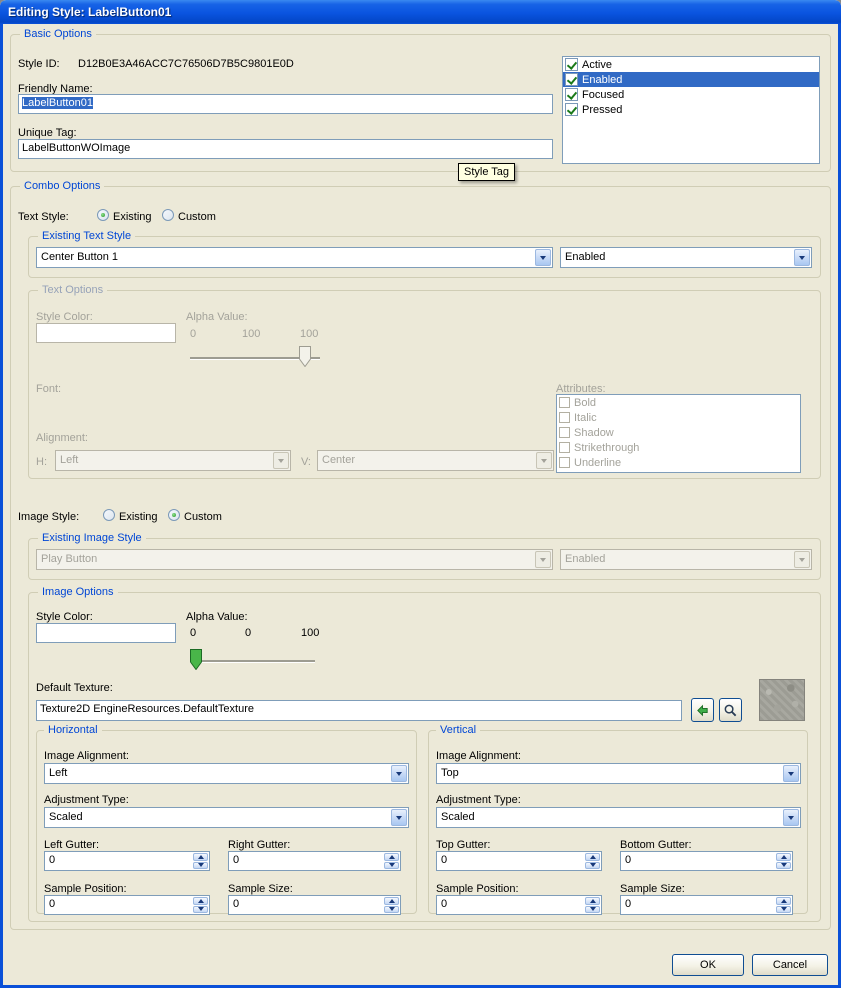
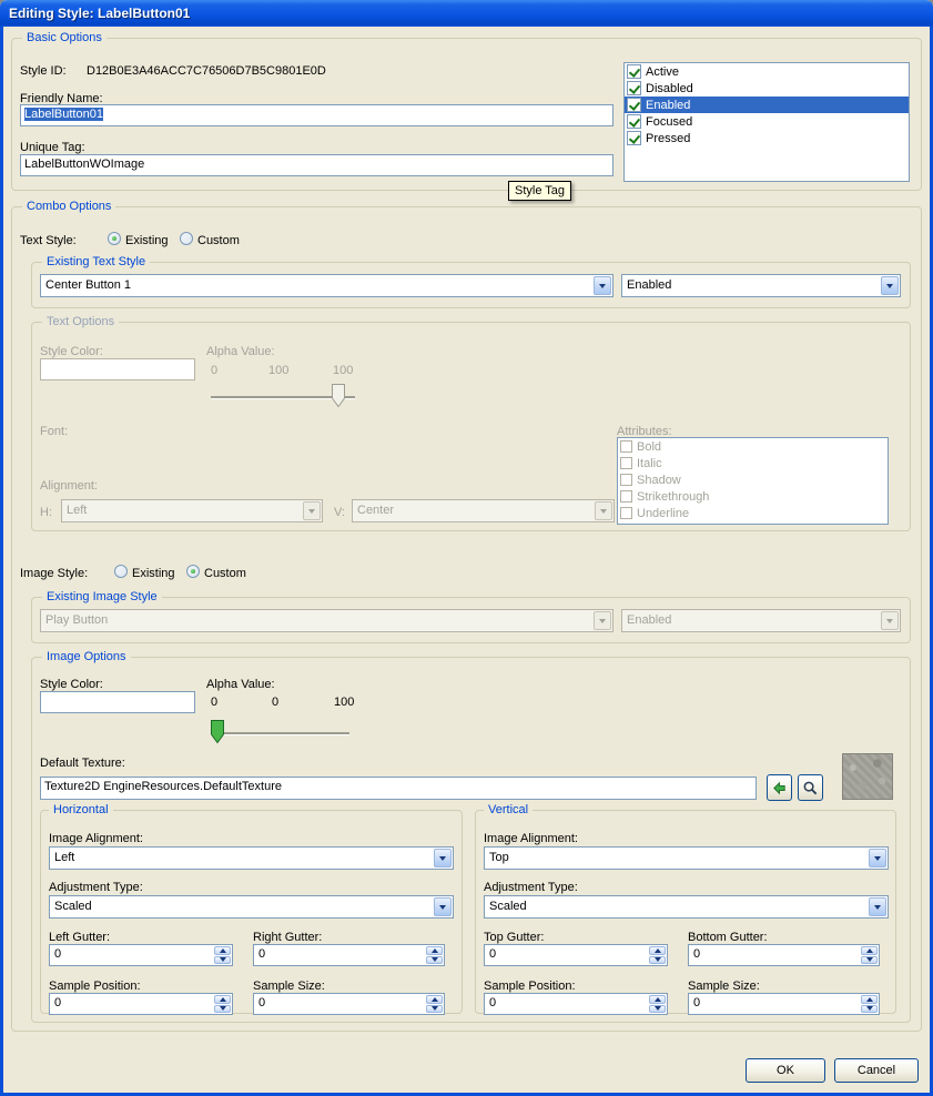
  Editing Style: LabelButton01
  Basic Options
  Style ID:
  D12B0E3A46ACC7C76506D7B5C9801E0D
  Friendly Name:
  LabelButton01
  Unique Tag:
  LabelButtonWOImage
  Active
+ Disabled
  Enabled
  Focused
  Pressed
  Combo Options
  Text Style:
  Existing
  Custom
  Existing Text Style
  Center Button 1
  Enabled
  Text Options
  Style Color:
  Alpha Value:
  0
  100
  100
  Font:
  Attributes:
  Bold
  Italic
  Shadow
  Strikethrough
  Underline
  Alignment:
  H:
  Left
  V:
  Center
  Image Style:
  Existing
  Custom
  Existing Image Style
  Play Button
  Enabled
  Image Options
  Style Color:
  Alpha Value:
  0
  0
  100
  Default Texture:
  Texture2D EngineResources.DefaultTexture
  Horizontal
  Image Alignment:
  Left
  Adjustment Type:
  Scaled
  Left Gutter:
  0
  Right Gutter:
  0
  Sample Position:
  0
  Sample Size:
  0
  Vertical
  Image Alignment:
  Top
  Adjustment Type:
  Scaled
  Top Gutter:
  0
  Bottom Gutter:
  0
  Sample Position:
  0
  Sample Size:
  0
  OK
  Cancel
  Style Tag
